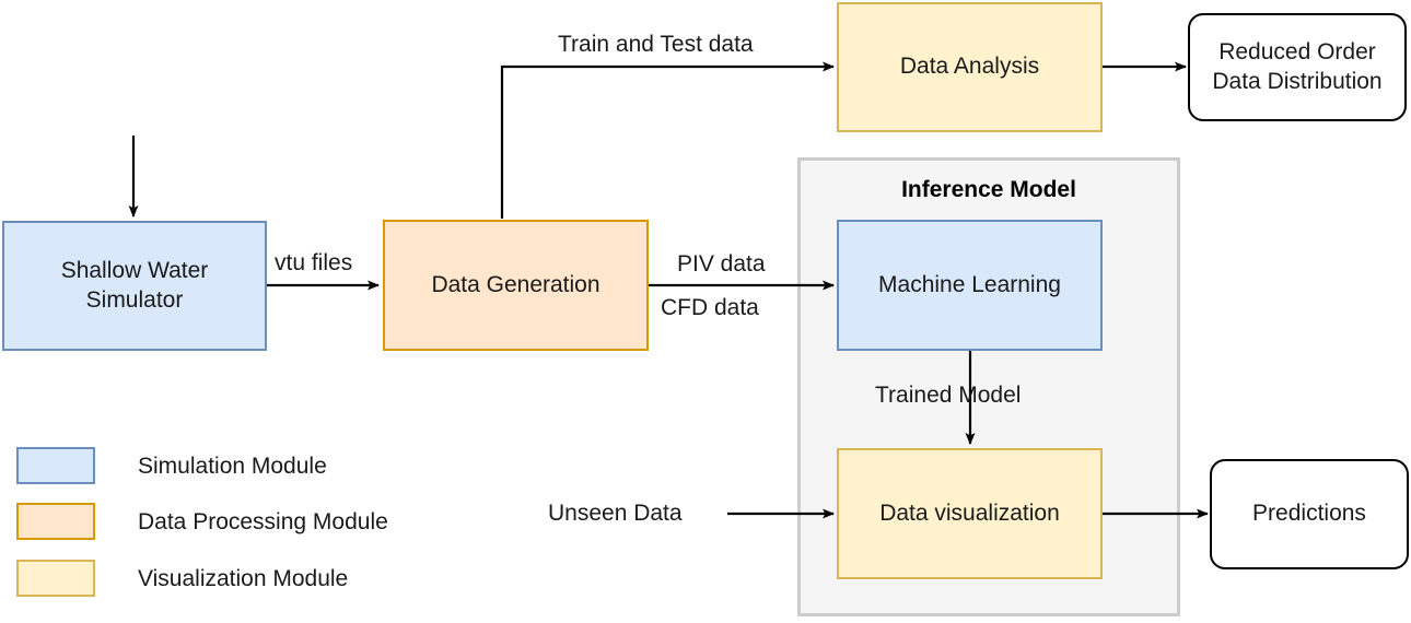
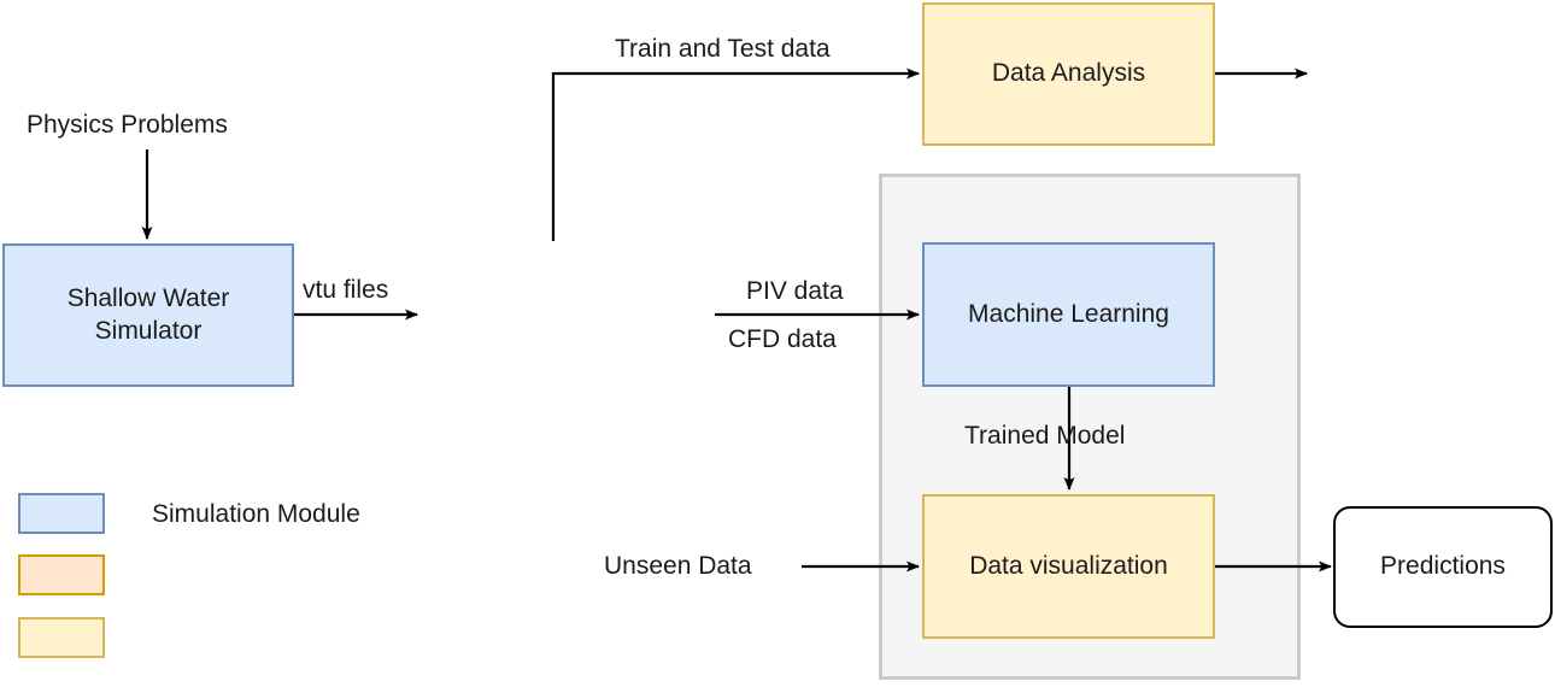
- Inference Model
  Shallow Water
  Simulator
- Data Generation
  Data Analysis
- Reduced Order
- Data Distribution
  Machine Learning
  Data visualization
  Predictions
+ Physics Problems
  vtu files
  Train and Test data
  PIV data
  CFD data
  Trained Model
  Unseen Data
  Simulation Module
- Data Processing Module
- Visualization Module
